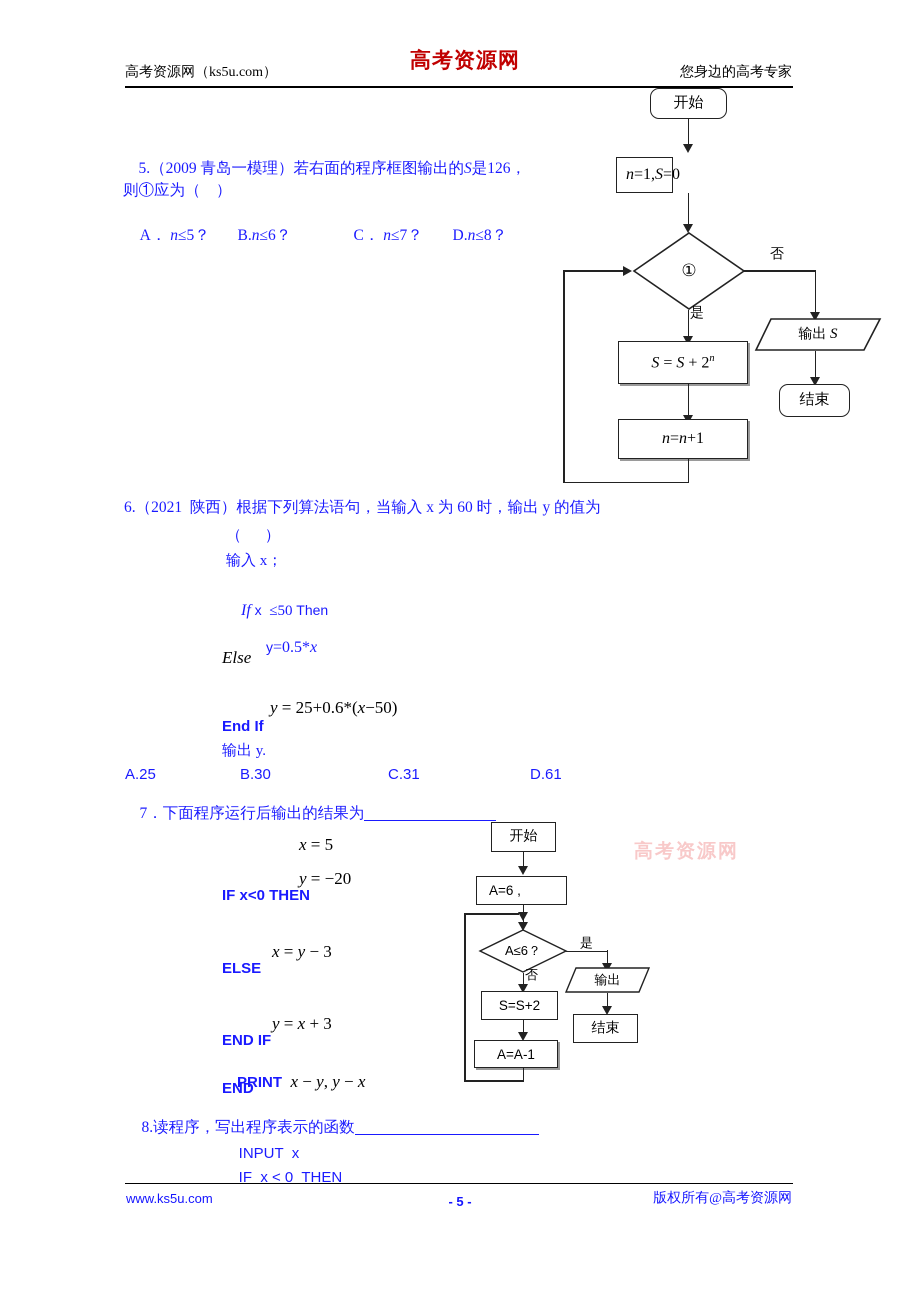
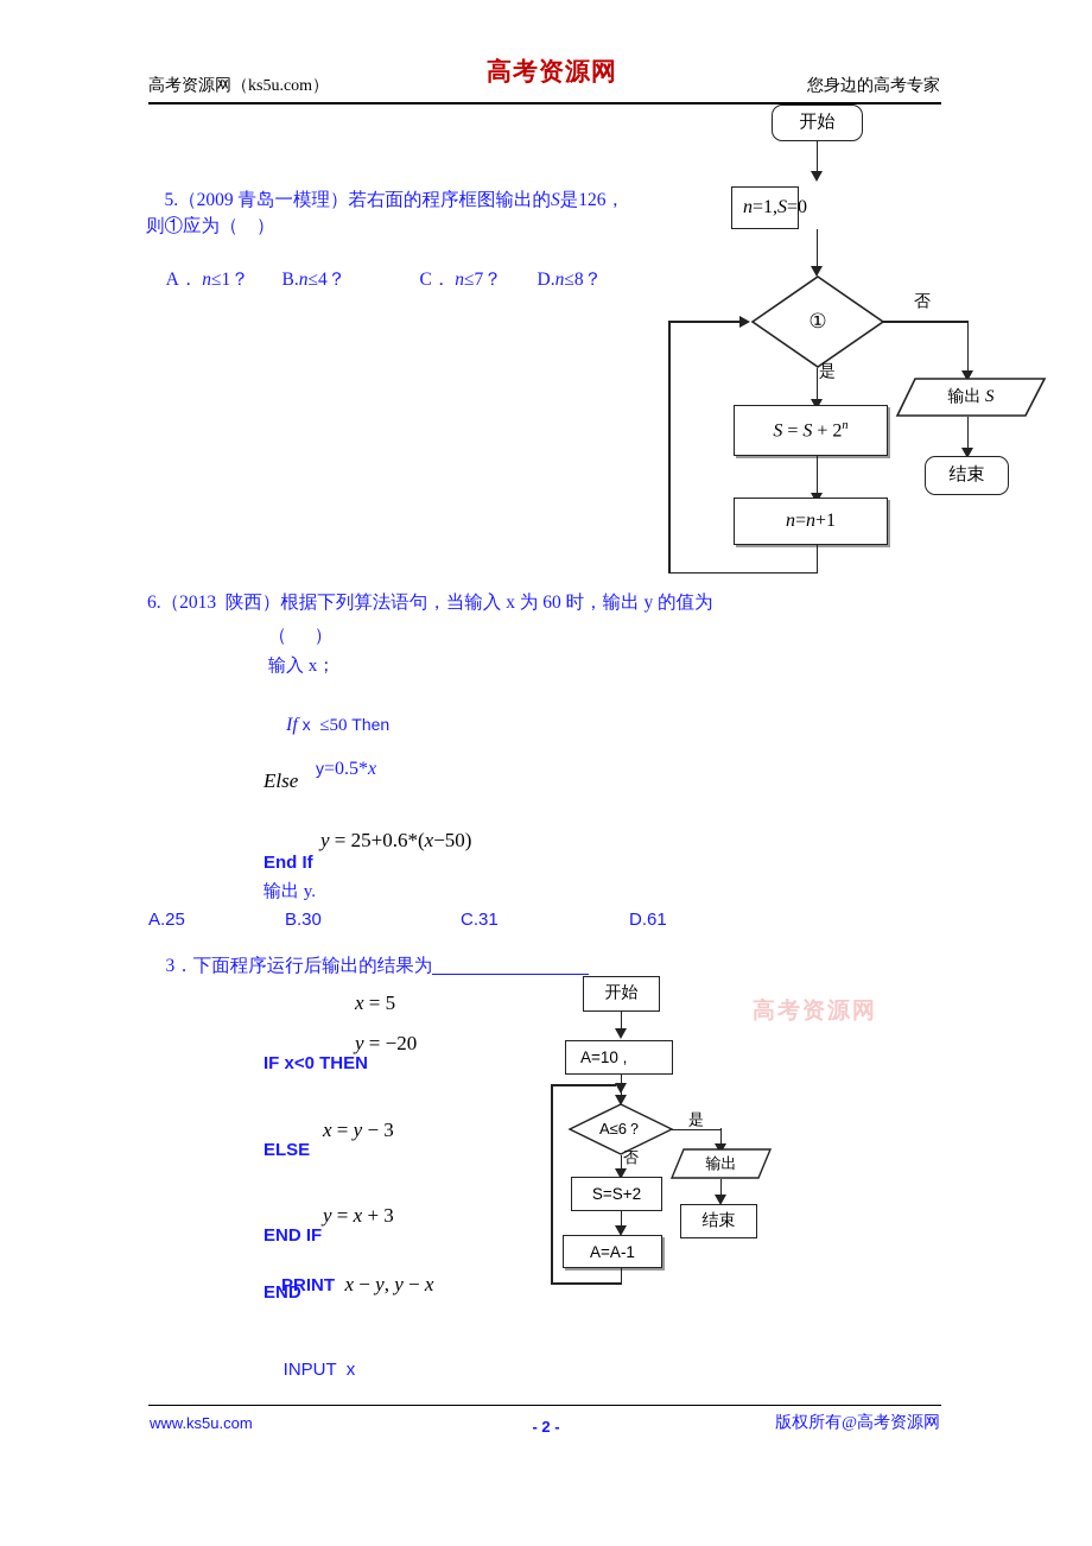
  高考资源网
  高考资源网（ks5u.com）
  您身边的高考专家
  5.（2009 青岛一模理）若右面的程序框图输出的S是126，
  则①应为（ ）
- A． n≤5？
+ A． n≤1？
- B.n≤6？
+ B.n≤4？
  C． n≤7？
  D.n≤8？
  开始
  n
  =1,
  S
  =0
  ①
  否
  是
  S = S + 2n
  n=n+1
  输出
  S
  结束
- 6.（2021 陕西）根据下列算法语句，当输入 x 为 60 时，输出 y 的值为
+ 6.（2013 陕西）根据下列算法语句，当输入 x 为 60 时，输出 y 的值为
  （ ）
  输入 x；
  If x ≤50 Then
  y=0.5*x
  Else
  y = 25+0.6*(x−50)
  End If
  输出 y.
  A.25
  B.30
  C.31
  D.61
- 7．下面程序运行后输出的结果为
+ 3．下面程序运行后输出的结果为
  x = 5
  y = −20
  IF x<0 THEN
  x = y − 3
  ELSE
  y = x + 3
  END IF
  PRINT x − y, y − x
  END
  高考资源网
  开始
- A=6 ,
+ A=10 ,
  A≤6？
  是
  否
  S=S+2
  A=A-1
  输出
  结束
- 8.读程序，写出程序表示的函数
  INPUT x
- IF x < 0 THEN
  www.ks5u.com
- - 5 -
+ - 2 -
  版权所有@高考资源网
